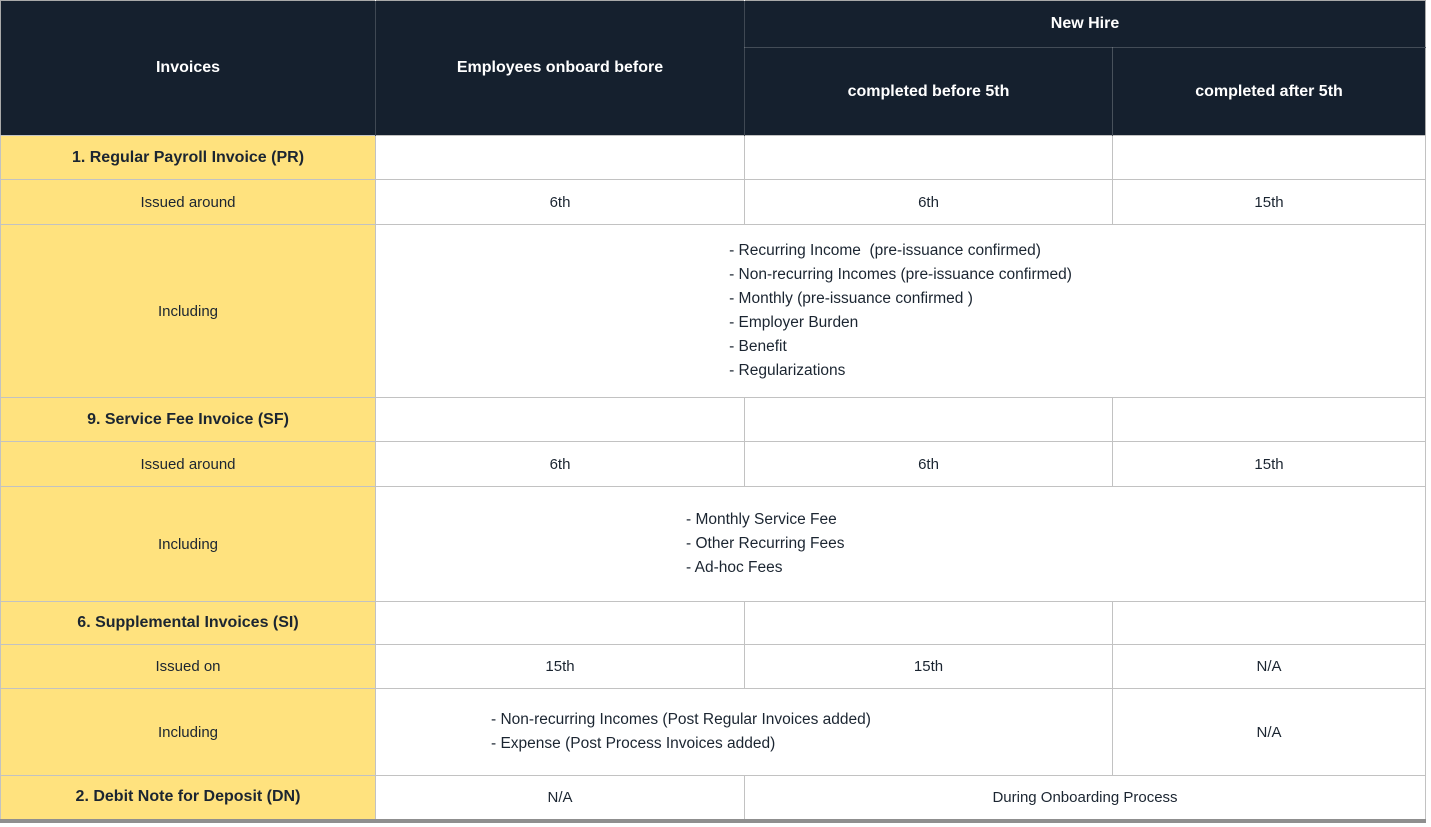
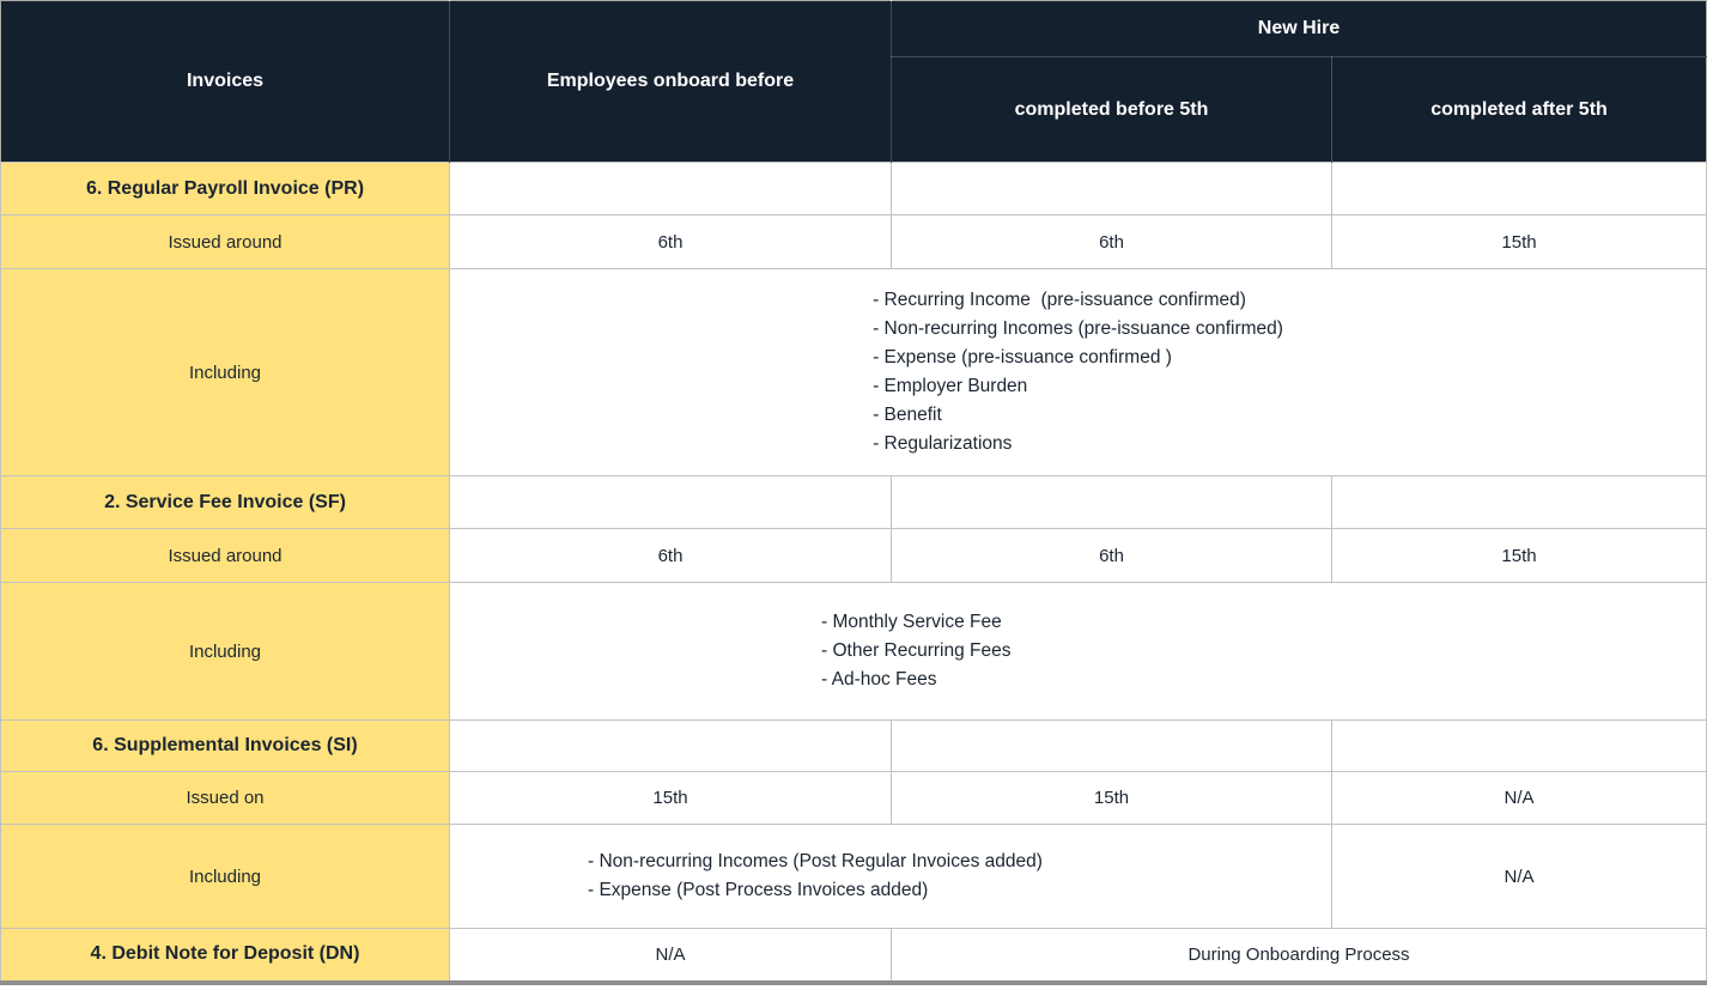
  Invoices	Employees onboard before	New Hire
  completed before 5th	completed after 5th
- 1. Regular Payroll Invoice (PR)
+ 6. Regular Payroll Invoice (PR)
  Issued around	6th	6th	15th
- Including	- Recurring Income (pre-issuance confirmed)- Non-recurring Incomes (pre-issuance confirmed)- Monthly (pre-issuance confirmed )- Employer Burden- Benefit- Regularizations
+ Including	- Recurring Income (pre-issuance confirmed)- Non-recurring Incomes (pre-issuance confirmed)- Expense (pre-issuance confirmed )- Employer Burden- Benefit- Regularizations
- 9. Service Fee Invoice (SF)
+ 2. Service Fee Invoice (SF)
  Issued around	6th	6th	15th
  Including	- Monthly Service Fee- Other Recurring Fees- Ad-hoc Fees
  6. Supplemental Invoices (SI)
  Issued on	15th	15th	N/A
  Including	- Non-recurring Incomes (Post Regular Invoices added)- Expense (Post Process Invoices added)	N/A
- 2. Debit Note for Deposit (DN)	N/A	During Onboarding Process
+ 4. Debit Note for Deposit (DN)	N/A	During Onboarding Process
